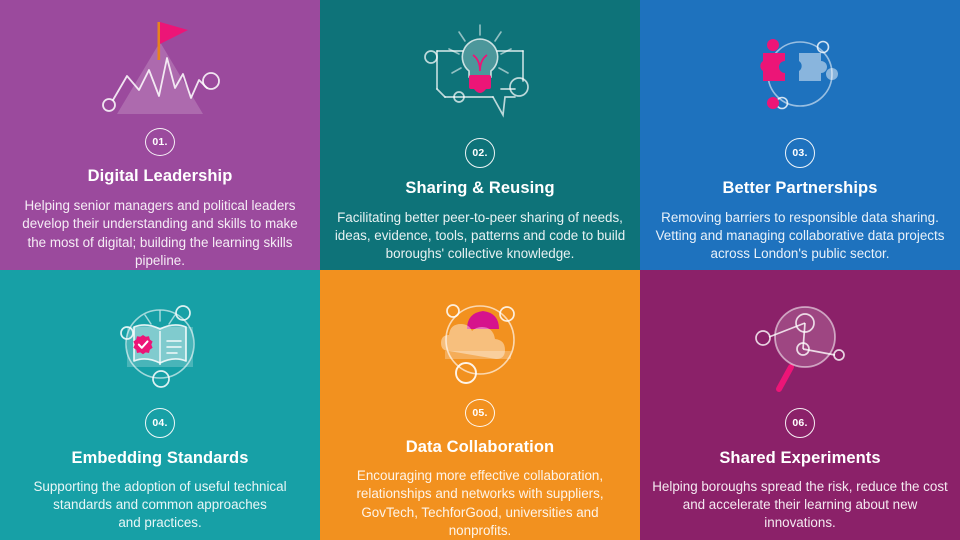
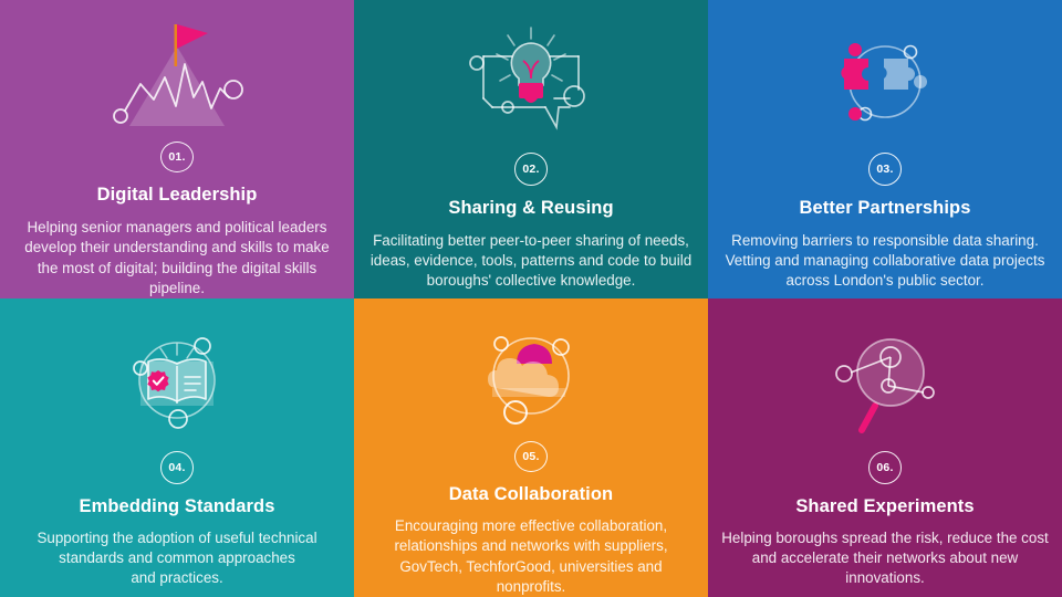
  01.
  Digital Leadership
- Helping senior managers and political leaders develop their understanding and skills to make the most of digital; building the learning skills pipeline.
+ Helping senior managers and political leaders develop their understanding and skills to make the most of digital; building the digital skills pipeline.
  02.
  Sharing & Reusing
  Facilitating better peer-to-peer sharing of needs, ideas, evidence, tools, patterns and code to build boroughs' collective knowledge.
  03.
  Better Partnerships
  Removing barriers to responsible data sharing. Vetting and managing collaborative data projects across London's public sector.
  04.
  Embedding Standards
  Supporting the adoption of useful technical standards and common approaches
  and practices.
  05.
  Data Collaboration
  Encouraging more effective collaboration, relationships and networks with suppliers, GovTech, TechforGood, universities and nonprofits.
  06.
  Shared Experiments
- Helping boroughs spread the risk, reduce the cost and accelerate their learning about new innovations.
+ Helping boroughs spread the risk, reduce the cost and accelerate their networks about new innovations.
